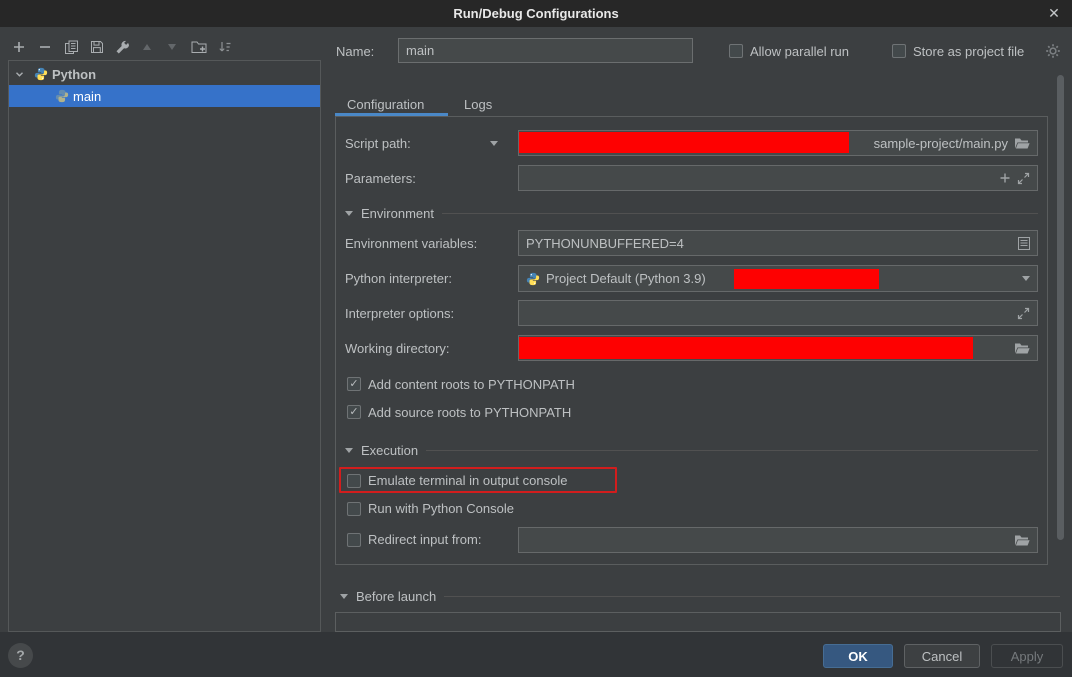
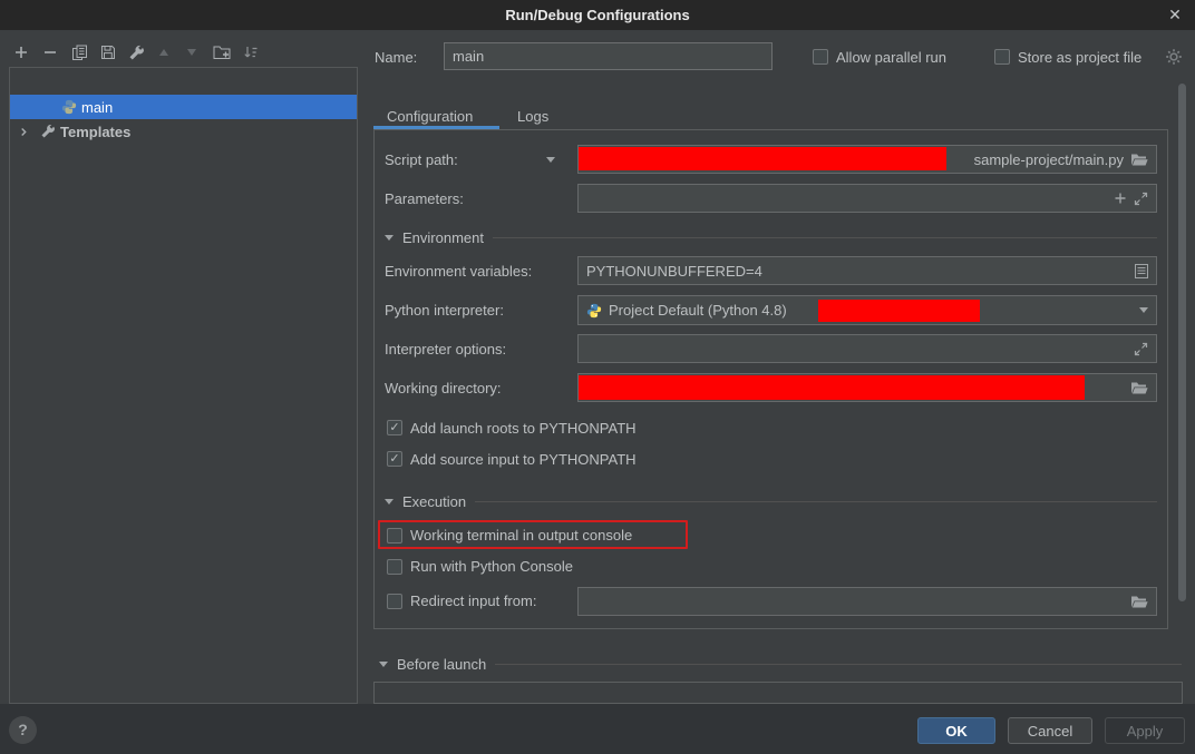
  Run/Debug Configurations
  ✕
- Python
  main
+ Templates
  Name:
  main
  Allow parallel run
  Store as project file
  Configuration
  Logs
  Script path:
  sample-project/main.py
  Parameters:
  Environment
  Environment variables:
  PYTHONUNBUFFERED=4
  Python interpreter:
- Project Default (Python 3.9)
+ Project Default (Python 4.8)
  Interpreter options:
  Working directory:
  ✓
- Add content roots to PYTHONPATH
+ Add launch roots to PYTHONPATH
  ✓
- Add source roots to PYTHONPATH
+ Add source input to PYTHONPATH
  Execution
- Emulate terminal in output console
+ Working terminal in output console
  Run with Python Console
  Redirect input from:
  Before launch
  ?
  OK
  Cancel
  Apply
